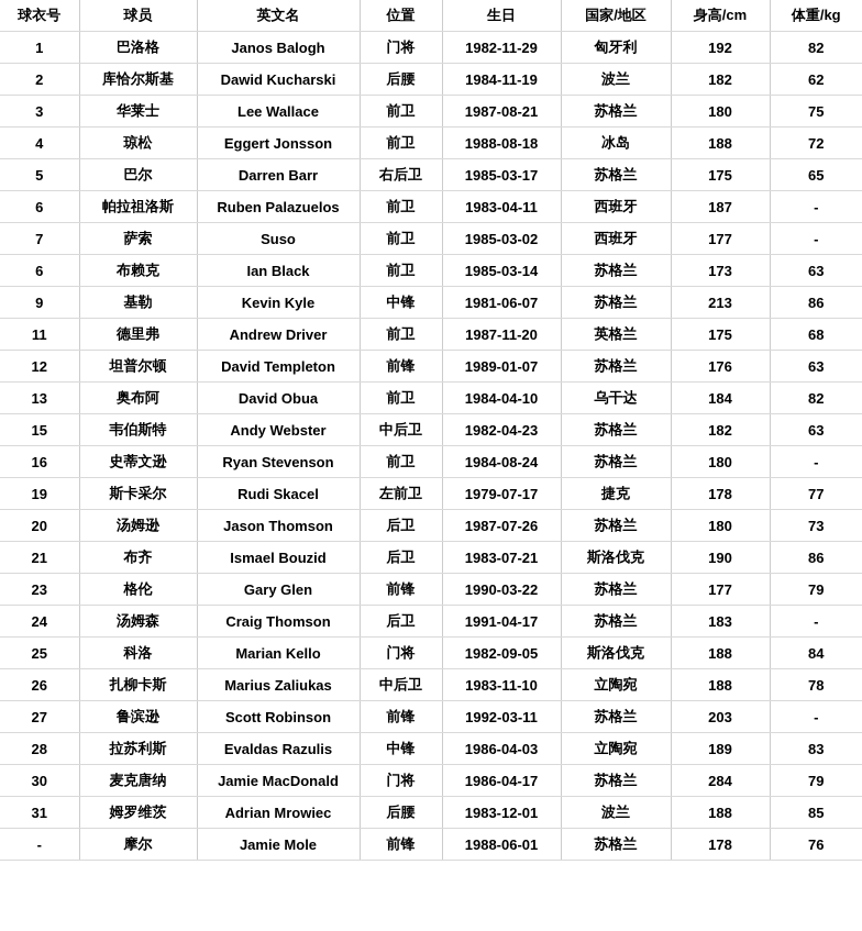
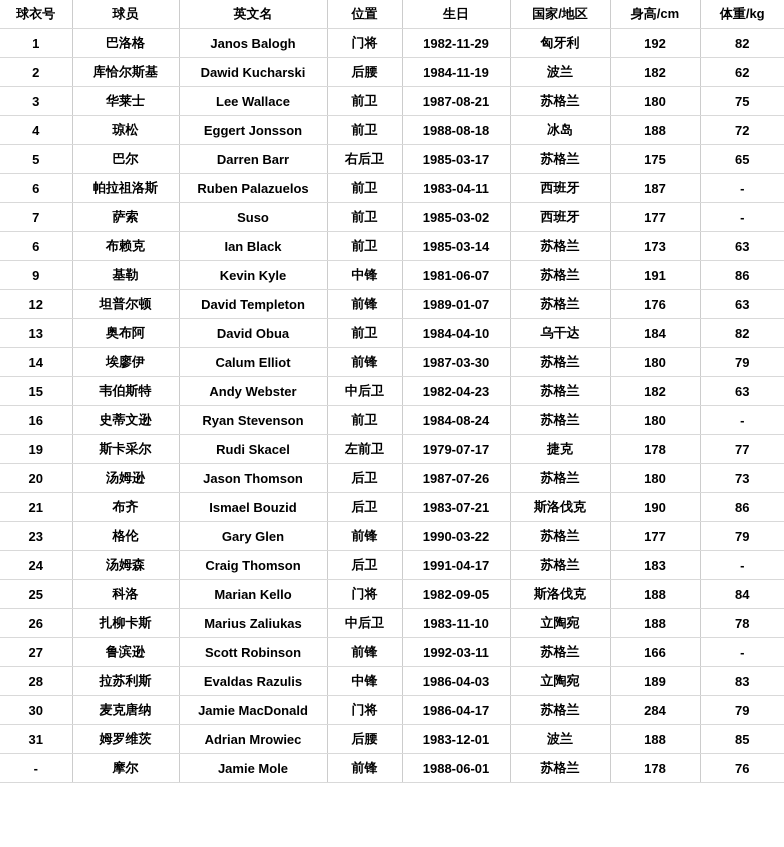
  球衣号	球员	英文名	位置	生日	国家/地区	身高/cm	体重/kg
  1	巴洛格	Janos Balogh	门将	1982-11-29	匈牙利	192	82
  2	库恰尔斯基	Dawid Kucharski	后腰	1984-11-19	波兰	182	62
  3	华莱士	Lee Wallace	前卫	1987-08-21	苏格兰	180	75
  4	琼松	Eggert Jonsson	前卫	1988-08-18	冰岛	188	72
  5	巴尔	Darren Barr	右后卫	1985-03-17	苏格兰	175	65
  6	帕拉祖洛斯	Ruben Palazuelos	前卫	1983-04-11	西班牙	187	-
  7	萨索	Suso	前卫	1985-03-02	西班牙	177	-
  6	布赖克	Ian Black	前卫	1985-03-14	苏格兰	173	63
- 9	基勒	Kevin Kyle	中锋	1981-06-07	苏格兰	213	86
+ 9	基勒	Kevin Kyle	中锋	1981-06-07	苏格兰	191	86
- 11	德里弗	Andrew Driver	前卫	1987-11-20	英格兰	175	68
  12	坦普尔顿	David Templeton	前锋	1989-01-07	苏格兰	176	63
  13	奥布阿	David Obua	前卫	1984-04-10	乌干达	184	82
+ 14	埃廖伊	Calum Elliot	前锋	1987-03-30	苏格兰	180	79
  15	韦伯斯特	Andy Webster	中后卫	1982-04-23	苏格兰	182	63
  16	史蒂文逊	Ryan Stevenson	前卫	1984-08-24	苏格兰	180	-
  19	斯卡采尔	Rudi Skacel	左前卫	1979-07-17	捷克	178	77
  20	汤姆逊	Jason Thomson	后卫	1987-07-26	苏格兰	180	73
  21	布齐	Ismael Bouzid	后卫	1983-07-21	斯洛伐克	190	86
  23	格伦	Gary Glen	前锋	1990-03-22	苏格兰	177	79
  24	汤姆森	Craig Thomson	后卫	1991-04-17	苏格兰	183	-
  25	科洛	Marian Kello	门将	1982-09-05	斯洛伐克	188	84
  26	扎柳卡斯	Marius Zaliukas	中后卫	1983-11-10	立陶宛	188	78
- 27	鲁滨逊	Scott Robinson	前锋	1992-03-11	苏格兰	203	-
+ 27	鲁滨逊	Scott Robinson	前锋	1992-03-11	苏格兰	166	-
  28	拉苏利斯	Evaldas Razulis	中锋	1986-04-03	立陶宛	189	83
  30	麦克唐纳	Jamie MacDonald	门将	1986-04-17	苏格兰	284	79
  31	姆罗维茨	Adrian Mrowiec	后腰	1983-12-01	波兰	188	85
  -	摩尔	Jamie Mole	前锋	1988-06-01	苏格兰	178	76
